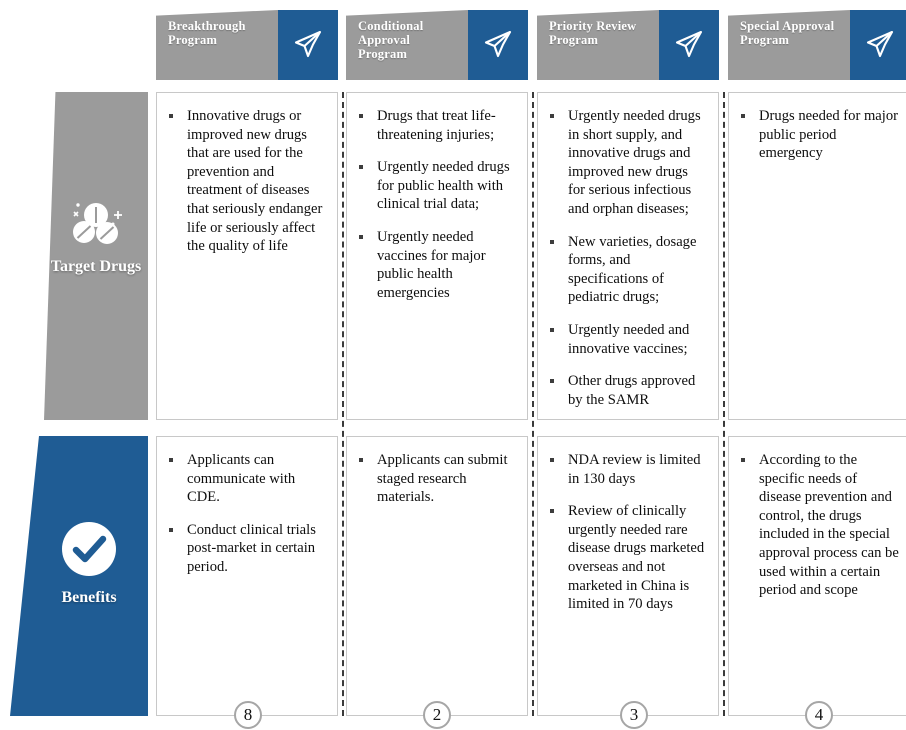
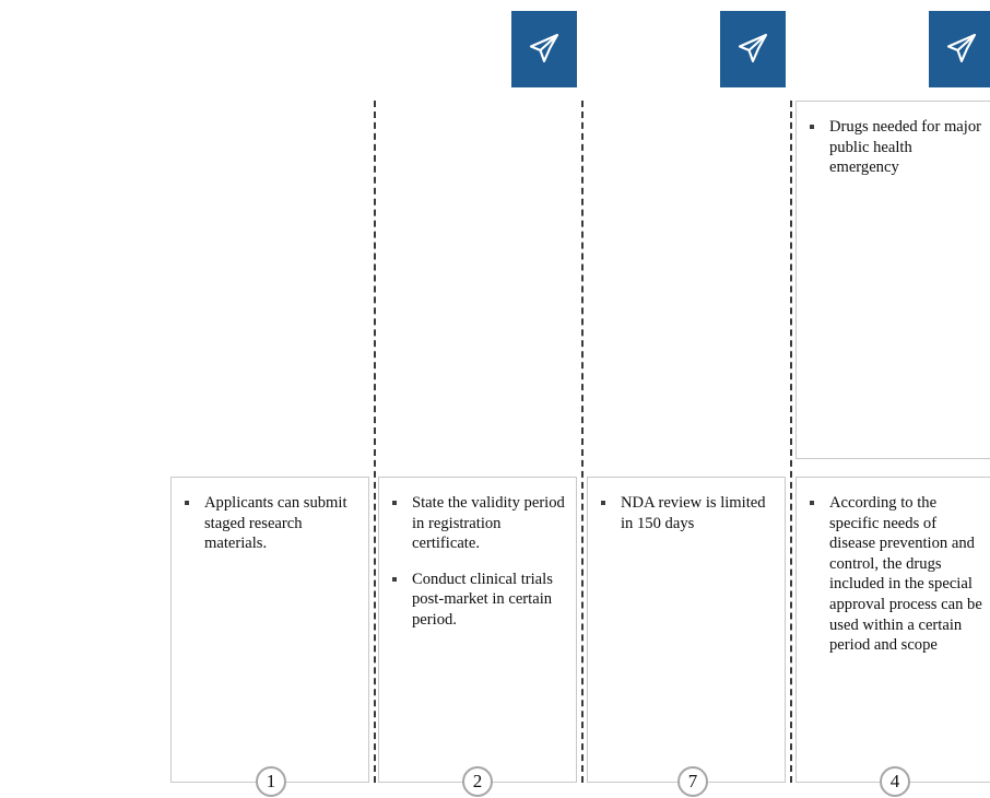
- Breakthrough Program
- Conditional Approval Program
- Priority Review Program
- Special Approval Program
- Target Drugs
- Benefits
- Innovative drugs or improved new drugs that are used for the prevention and treatment of diseases that seriously endanger life or seriously affect the quality of life
- Drugs that treat life-threatening injuries;
- Urgently needed drugs for public health with clinical trial data;
- Urgently needed vaccines for major public health emergencies
- Urgently needed drugs in short supply, and innovative drugs and improved new drugs for serious infectious and orphan diseases;
- New varieties, dosage forms, and specifications of pediatric drugs;
- Urgently needed and innovative vaccines;
- Other drugs approved by the SAMR
- Drugs needed for major public period emergency
+ Drugs needed for major public health emergency
- Applicants can communicate with CDE.
- Conduct clinical trials post-market in certain period.
+ Applicants can submit staged research materials.
+ State the validity period in registration certificate.
- Applicants can submit staged research materials.
+ Conduct clinical trials post-market in certain period.
- NDA review is limited in 130 days
+ NDA review is limited in 150 days
- Review of clinically urgently needed rare disease drugs marketed overseas and not marketed in China is limited in 70 days
  According to the specific needs of disease prevention and control, the drugs included in the special approval process can be used within a certain period and scope
- 8
+ 1
  2
- 3
+ 7
  4
